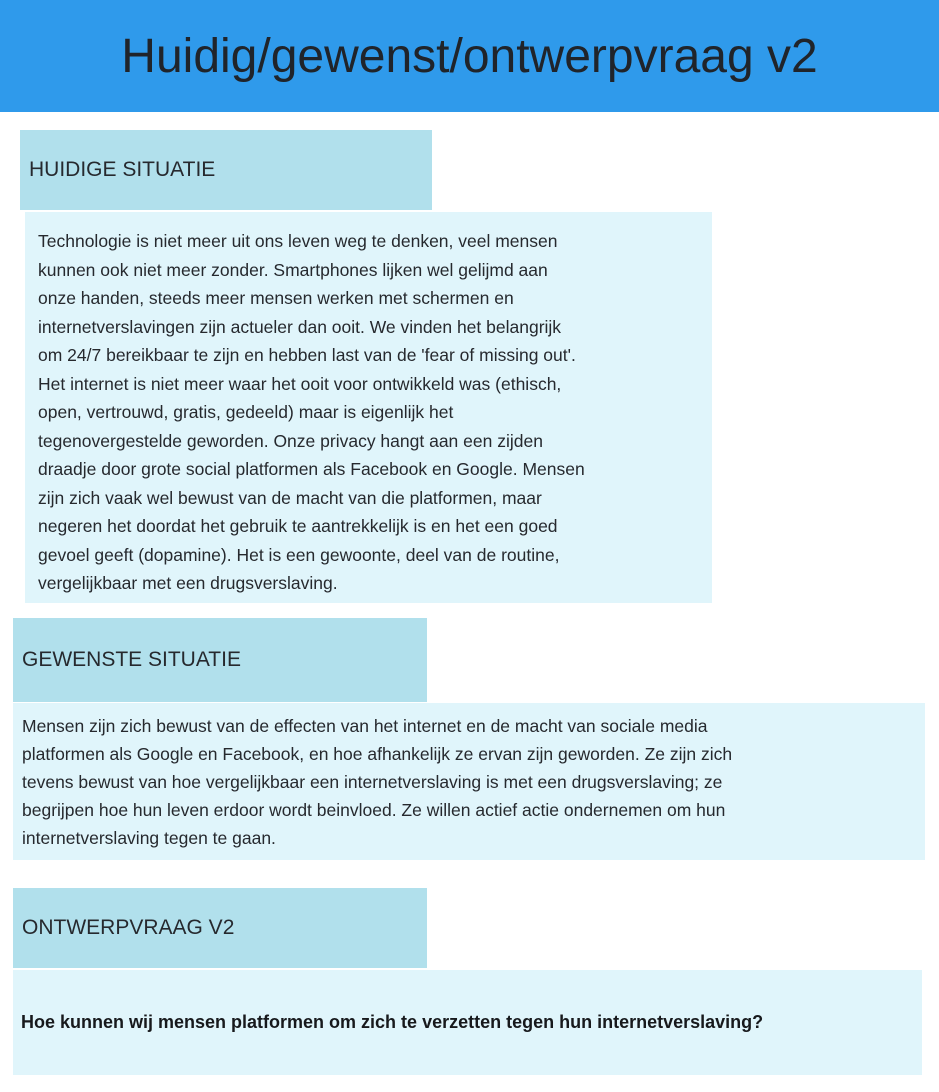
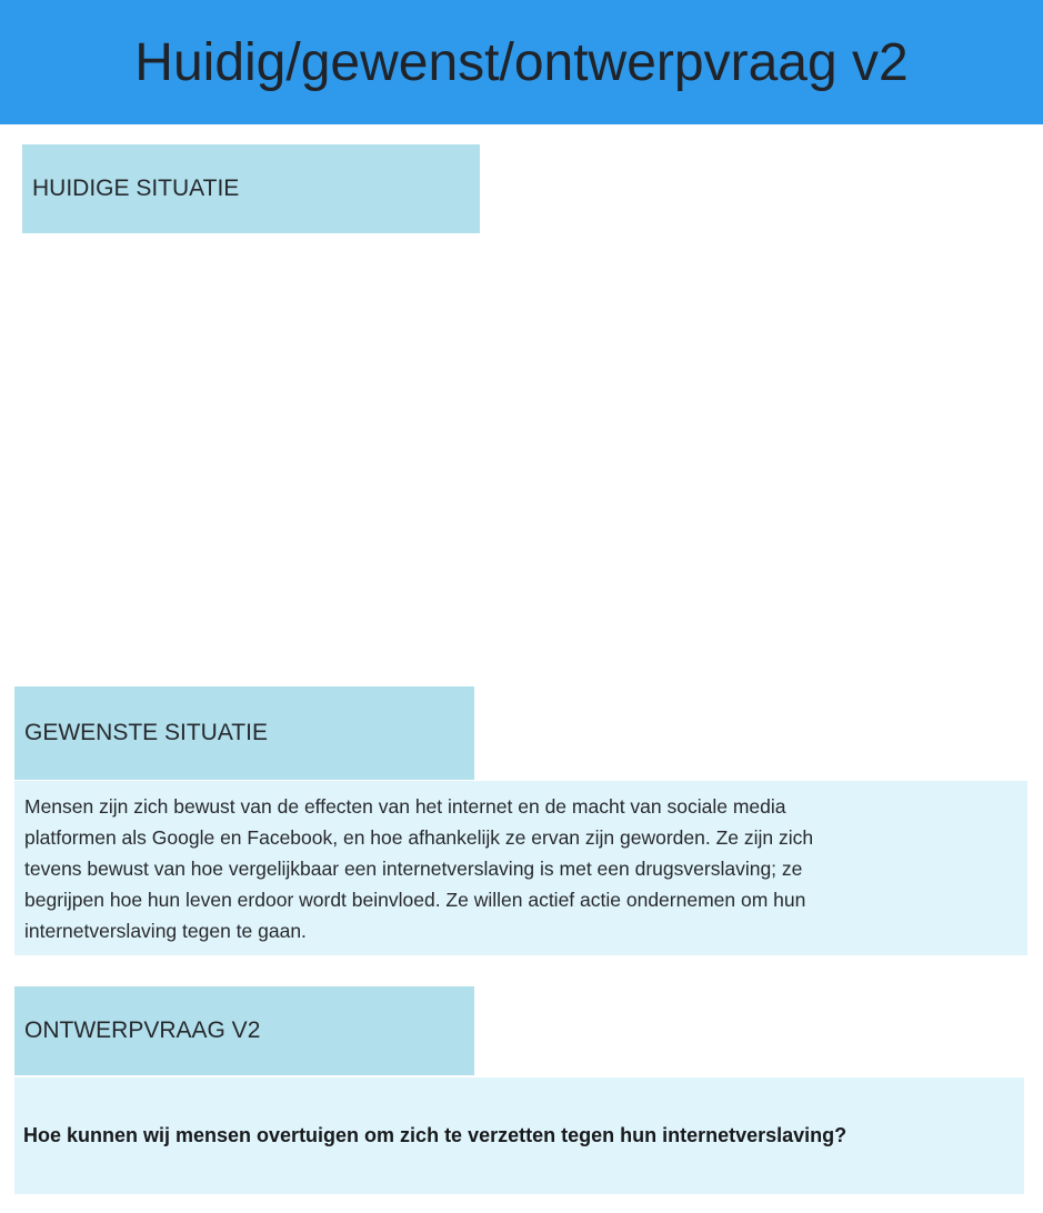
  Huidig/gewenst/ontwerpvraag v2
  HUIDIGE SITUATIE
- Technologie is niet meer uit ons leven weg te denken, veel mensen
- kunnen ook niet meer zonder. Smartphones lijken wel gelijmd aan
- onze handen, steeds meer mensen werken met schermen en
- internetverslavingen zijn actueler dan ooit. We vinden het belangrijk
- om 24/7 bereikbaar te zijn en hebben last van de 'fear of missing out'.
- Het internet is niet meer waar het ooit voor ontwikkeld was (ethisch,
- open, vertrouwd, gratis, gedeeld) maar is eigenlijk het
- tegenovergestelde geworden. Onze privacy hangt aan een zijden
- draadje door grote social platformen als Facebook en Google. Mensen
- zijn zich vaak wel bewust van de macht van die platformen, maar
- negeren het doordat het gebruik te aantrekkelijk is en het een goed
- gevoel geeft (dopamine). Het is een gewoonte, deel van de routine,
- vergelijkbaar met een drugsverslaving.
  GEWENSTE SITUATIE
  Mensen zijn zich bewust van de effecten van het internet en de macht van sociale media
  platformen als Google en Facebook, en hoe afhankelijk ze ervan zijn geworden. Ze zijn zich
  tevens bewust van hoe vergelijkbaar een internetverslaving is met een drugsverslaving; ze
  begrijpen hoe hun leven erdoor wordt beinvloed. Ze willen actief actie ondernemen om hun
  internetverslaving tegen te gaan.
  ONTWERPVRAAG V2
- Hoe kunnen wij mensen platformen om zich te verzetten tegen hun internetverslaving?
+ Hoe kunnen wij mensen overtuigen om zich te verzetten tegen hun internetverslaving?
